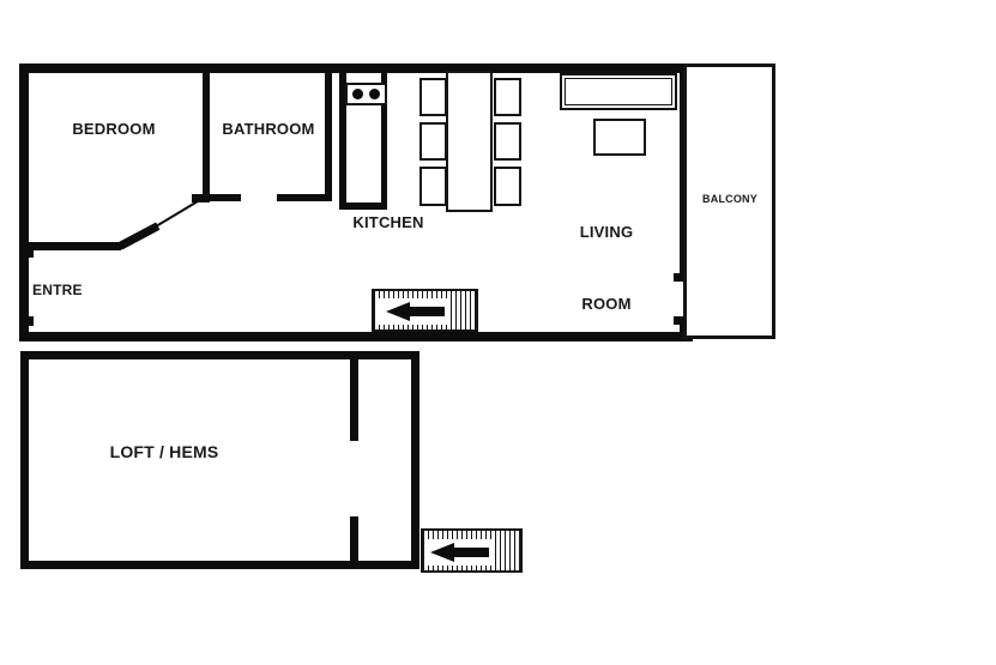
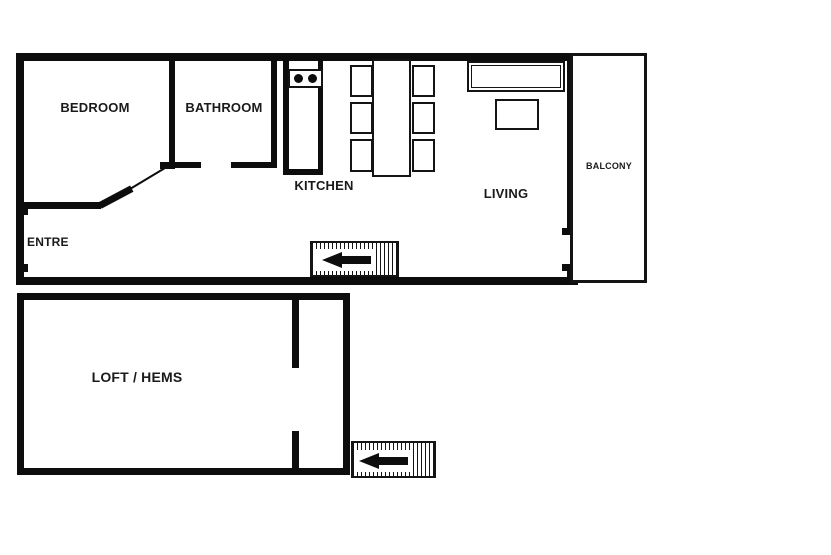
  BEDROOM
  BATHROOM
  KITCHEN
  LIVING
- ROOM
  BALCONY
  ENTRE
  LOFT / HEMS
